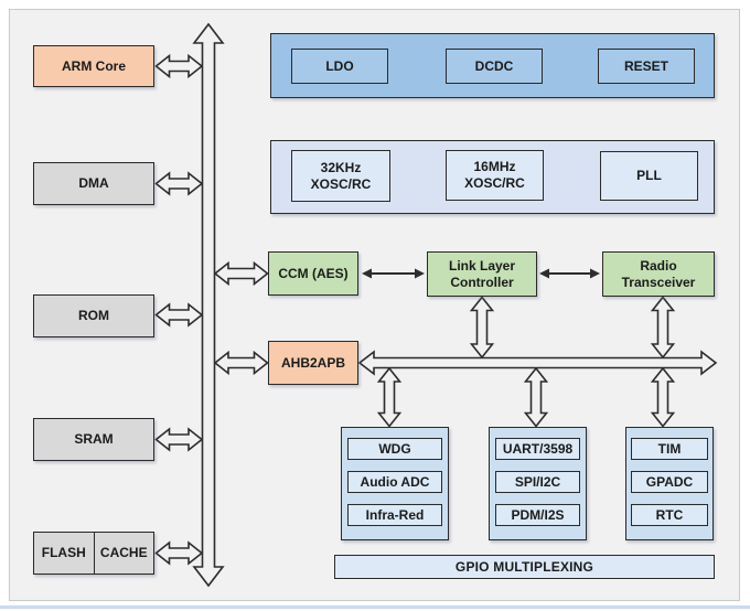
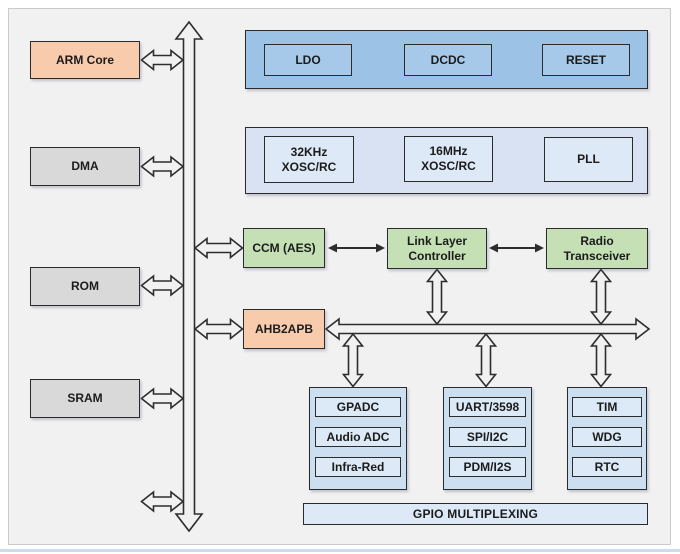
  ARM Core
  DMA
  ROM
  SRAM
- FLASH
- CACHE
  LDO
  DCDC
  RESET
  32KHz XOSC/RC
  16MHz XOSC/RC
  PLL
  CCM (AES)
  Link Layer Controller
  Radio Transceiver
  AHB2APB
- WDG
+ GPADC
  Audio ADC
  Infra-Red
  UART/3598
  SPI/I2C
  PDM/I2S
  TIM
- GPADC
+ WDG
  RTC
  GPIO MULTIPLEXING
